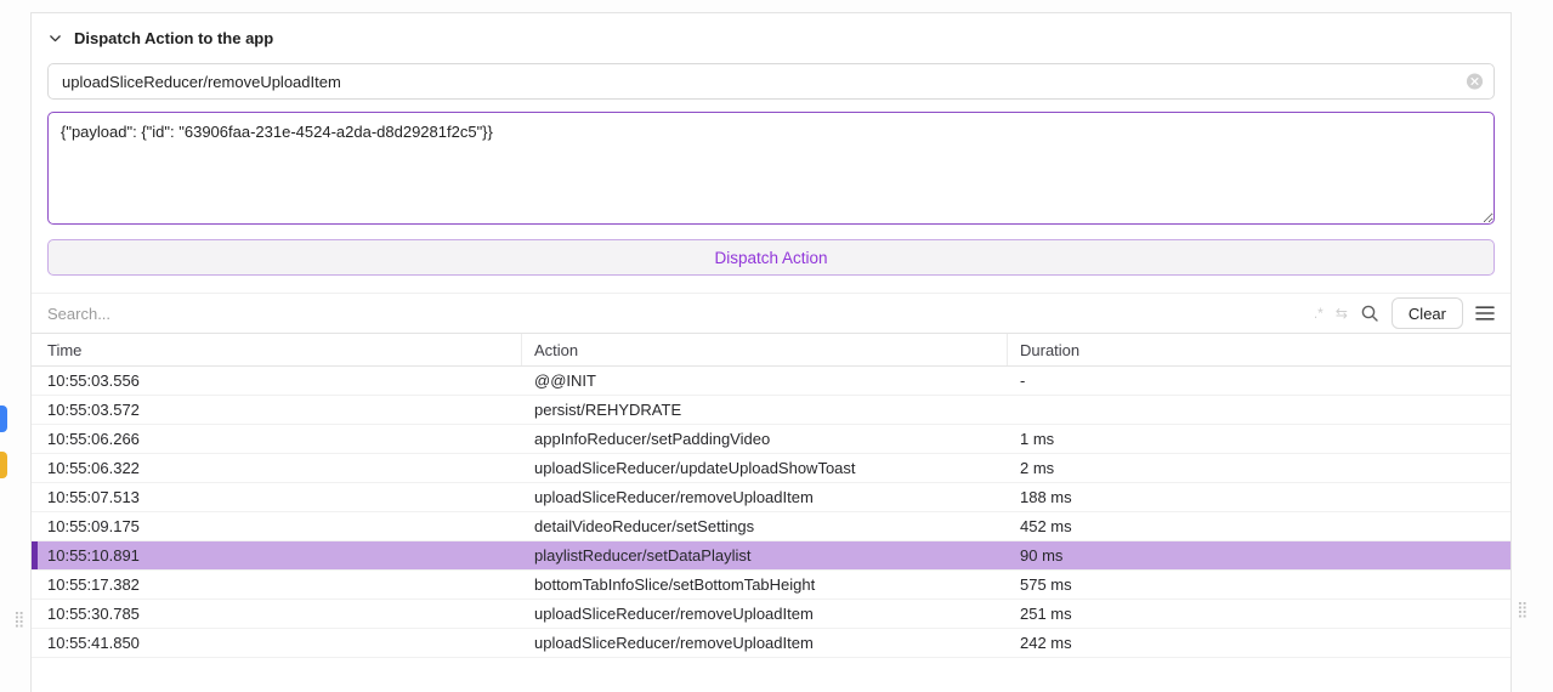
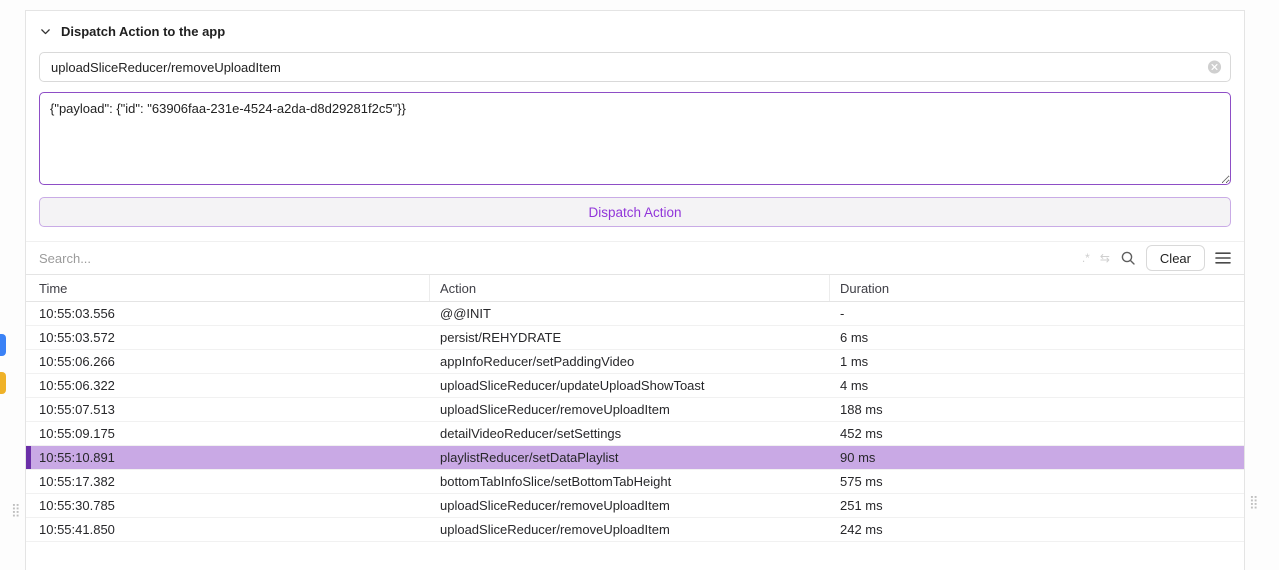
  ⣿
  ⣿
  Dispatch Action to the app
  uploadSliceReducer/removeUploadItem
  {"payload": {"id": "63906faa-231e-4524-a2da-d8d29281f2c5"}}
  Dispatch Action
  Search...
  .*
  ⇆
  Clear
  Time
  Action
  Duration
  10:55:03.556
  @@INIT
  -
  10:55:03.572
  persist/REHYDRATE
+ 6 ms
  10:55:06.266
  appInfoReducer/setPaddingVideo
  1 ms
  10:55:06.322
  uploadSliceReducer/updateUploadShowToast
- 2 ms
+ 4 ms
  10:55:07.513
  uploadSliceReducer/removeUploadItem
  188 ms
  10:55:09.175
  detailVideoReducer/setSettings
  452 ms
  10:55:10.891
  playlistReducer/setDataPlaylist
  90 ms
  10:55:17.382
  bottomTabInfoSlice/setBottomTabHeight
  575 ms
  10:55:30.785
  uploadSliceReducer/removeUploadItem
  251 ms
  10:55:41.850
  uploadSliceReducer/removeUploadItem
  242 ms
